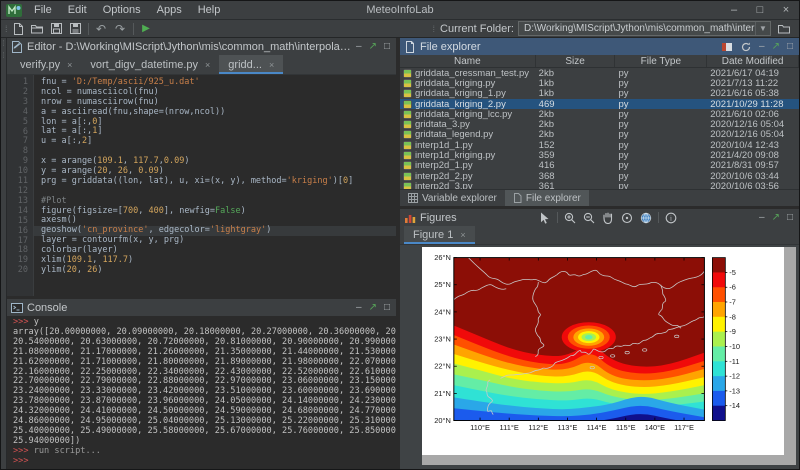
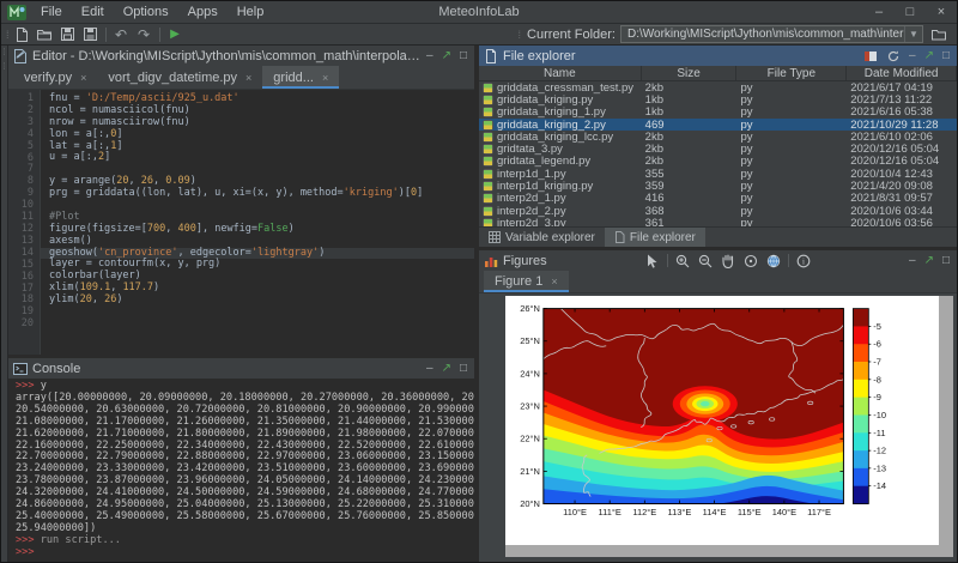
  File
  Edit
  Options
  Apps
  Help
  MeteoInfoLab
  –
  □
  ×
  ⁞
  ↶
  ↷
  ▶
  ⁞
  Current Folder:
  D:\Working\MIScript\Jython\mis\common_math\inter
  ▼
  ⁞
  ⁞
  Editor - D:\Working\MIScript\Jython\mis\common_math\interpolate\
  –
  ↗
  □
  verify.py
  ×
  vort_digv_datetime.py
  ×
  gridd...
  ×
  1
  2
  3
  4
  5
  6
  7
  8
  9
  10
  11
  12
  13
  14
  15
  16
  17
  18
  19
  20
  fnu = 'D:/Temp/ascii/925_u.dat'
  ncol = numasciicol(fnu)
  nrow = numasciirow(fnu)
- a = asciiread(fnu,shape=(nrow,ncol))
  lon = a[:,0]
  lat = a[:,1]
  u = a[:,2]
- x = arange(109.1, 117.7,0.09)
  y = arange(20, 26, 0.09)
  prg = griddata((lon, lat), u, xi=(x, y), method='kriging')[0]
  #Plot
  figure(figsize=[700, 400], newfig=False)
  axesm()
  geoshow('cn_province', edgecolor='lightgray')
  layer = contourfm(x, y, prg)
  colorbar(layer)
  xlim(109.1, 117.7)
  ylim(20, 26)
  Console
  –
  ↗
  □
  >>> y
  array([20.00000000, 20.09000000, 20.18000000, 20.27000000, 20.36000000, 20
  20.54000000, 20.63000000, 20.72000000, 20.81000000, 20.90000000, 20.990000
  21.08000000, 21.17000000, 21.26000000, 21.35000000, 21.44000000, 21.530000
  21.62000000, 21.71000000, 21.80000000, 21.89000000, 21.98000000, 22.070000
  22.16000000, 22.25000000, 22.34000000, 22.43000000, 22.52000000, 22.610000
  22.70000000, 22.79000000, 22.88000000, 22.97000000, 23.06000000, 23.150000
  23.24000000, 23.33000000, 23.42000000, 23.51000000, 23.60000000, 23.690000
  23.78000000, 23.87000000, 23.96000000, 24.05000000, 24.14000000, 24.230000
  24.32000000, 24.41000000, 24.50000000, 24.59000000, 24.68000000, 24.770000
  24.86000000, 24.95000000, 25.04000000, 25.13000000, 25.22000000, 25.310000
  25.40000000, 25.49000000, 25.58000000, 25.67000000, 25.76000000, 25.850000
  25.94000000])
  >>> run script...
  >>>
  File explorer
  –
  ↗
  □
  Name
  Size
  File Type
  Date Modified
  griddata_cressman_test.py
  2kb
  py
  2021/6/17 04:19
  griddata_kriging.py
  1kb
  py
  2021/7/13 11:22
  griddata_kriging_1.py
  1kb
  py
  2021/6/16 05:38
  griddata_kriging_2.py
  469
  py
  2021/10/29 11:28
  griddata_kriging_lcc.py
  2kb
  py
  2021/6/10 02:06
  gridtata_3.py
  2kb
  py
  2020/12/16 05:04
  gridtata_legend.py
  2kb
  py
  2020/12/16 05:04
  interp1d_1.py
- 152
+ 355
  py
  2020/10/4 12:43
  interp1d_kriging.py
  359
  py
  2021/4/20 09:08
  interp2d_1.py
  416
  py
  2021/8/31 09:57
  interp2d_2.py
  368
  py
  2020/10/6 03:44
  interp2d_3.py
  361
  py
  2020/10/6 03:56
  Variable explorer
  File explorer
  Figures
  i
  –
  ↗
  □
  Figure 1
  ×
  110°E
  111°E
  112°E
  113°E
  114°E
  115°E
  140°E
  117°E
  20°N
  21°N
  22°N
  23°N
  24°N
  25°N
  26°N
  -5
  -6
  -7
  -8
  -9
  -10
  -11
  -12
  -13
  -14
